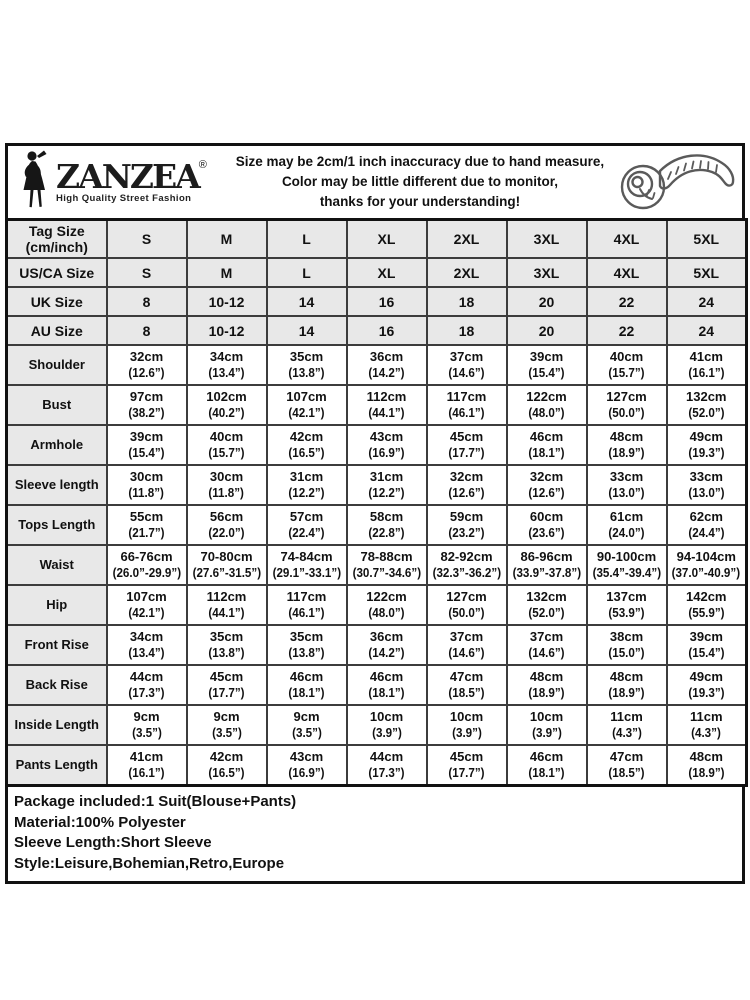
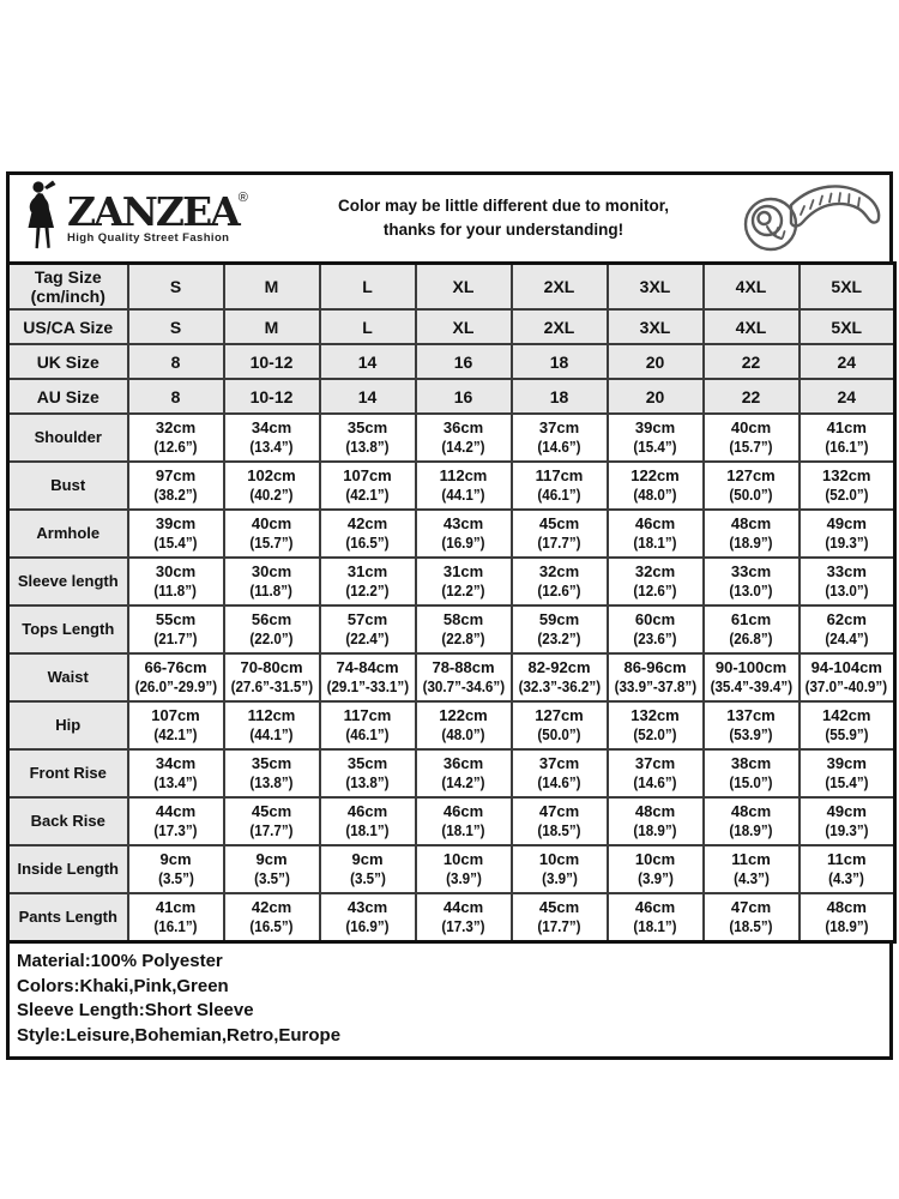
  ZANZEA®
  High Quality Street Fashion
- Size may be 2cm/1 inch inaccuracy due to hand measure,
  Color may be little different due to monitor,
  thanks for your understanding!
  Tag Size(cm/inch)	S	M	L	XL	2XL	3XL	4XL	5XL
  US/CA Size	S	M	L	XL	2XL	3XL	4XL	5XL
  UK Size	8	10-12	14	16	18	20	22	24
  AU Size	8	10-12	14	16	18	20	22	24
  Shoulder	32cm(12.6”)	34cm(13.4”)	35cm(13.8”)	36cm(14.2”)	37cm(14.6”)	39cm(15.4”)	40cm(15.7”)	41cm(16.1”)
  Bust	97cm(38.2”)	102cm(40.2”)	107cm(42.1”)	112cm(44.1”)	117cm(46.1”)	122cm(48.0”)	127cm(50.0”)	132cm(52.0”)
  Armhole	39cm(15.4”)	40cm(15.7”)	42cm(16.5”)	43cm(16.9”)	45cm(17.7”)	46cm(18.1”)	48cm(18.9”)	49cm(19.3”)
  Sleeve length	30cm(11.8”)	30cm(11.8”)	31cm(12.2”)	31cm(12.2”)	32cm(12.6”)	32cm(12.6”)	33cm(13.0”)	33cm(13.0”)
- Tops Length	55cm(21.7”)	56cm(22.0”)	57cm(22.4”)	58cm(22.8”)	59cm(23.2”)	60cm(23.6”)	61cm(24.0”)	62cm(24.4”)
+ Tops Length	55cm(21.7”)	56cm(22.0”)	57cm(22.4”)	58cm(22.8”)	59cm(23.2”)	60cm(23.6”)	61cm(26.8”)	62cm(24.4”)
  Waist	66-76cm(26.0”-29.9”)	70-80cm(27.6”-31.5”)	74-84cm(29.1”-33.1”)	78-88cm(30.7”-34.6”)	82-92cm(32.3”-36.2”)	86-96cm(33.9”-37.8”)	90-100cm(35.4”-39.4”)	94-104cm(37.0”-40.9”)
  Hip	107cm(42.1”)	112cm(44.1”)	117cm(46.1”)	122cm(48.0”)	127cm(50.0”)	132cm(52.0”)	137cm(53.9”)	142cm(55.9”)
  Front Rise	34cm(13.4”)	35cm(13.8”)	35cm(13.8”)	36cm(14.2”)	37cm(14.6”)	37cm(14.6”)	38cm(15.0”)	39cm(15.4”)
  Back Rise	44cm(17.3”)	45cm(17.7”)	46cm(18.1”)	46cm(18.1”)	47cm(18.5”)	48cm(18.9”)	48cm(18.9”)	49cm(19.3”)
  Inside Length	9cm(3.5”)	9cm(3.5”)	9cm(3.5”)	10cm(3.9”)	10cm(3.9”)	10cm(3.9”)	11cm(4.3”)	11cm(4.3”)
  Pants Length	41cm(16.1”)	42cm(16.5”)	43cm(16.9”)	44cm(17.3”)	45cm(17.7”)	46cm(18.1”)	47cm(18.5”)	48cm(18.9”)
- Package included:1 Suit(Blouse+Pants)
  Material:100% Polyester
+ Colors:Khaki,Pink,Green
  Sleeve Length:Short Sleeve
  Style:Leisure,Bohemian,Retro,Europe
